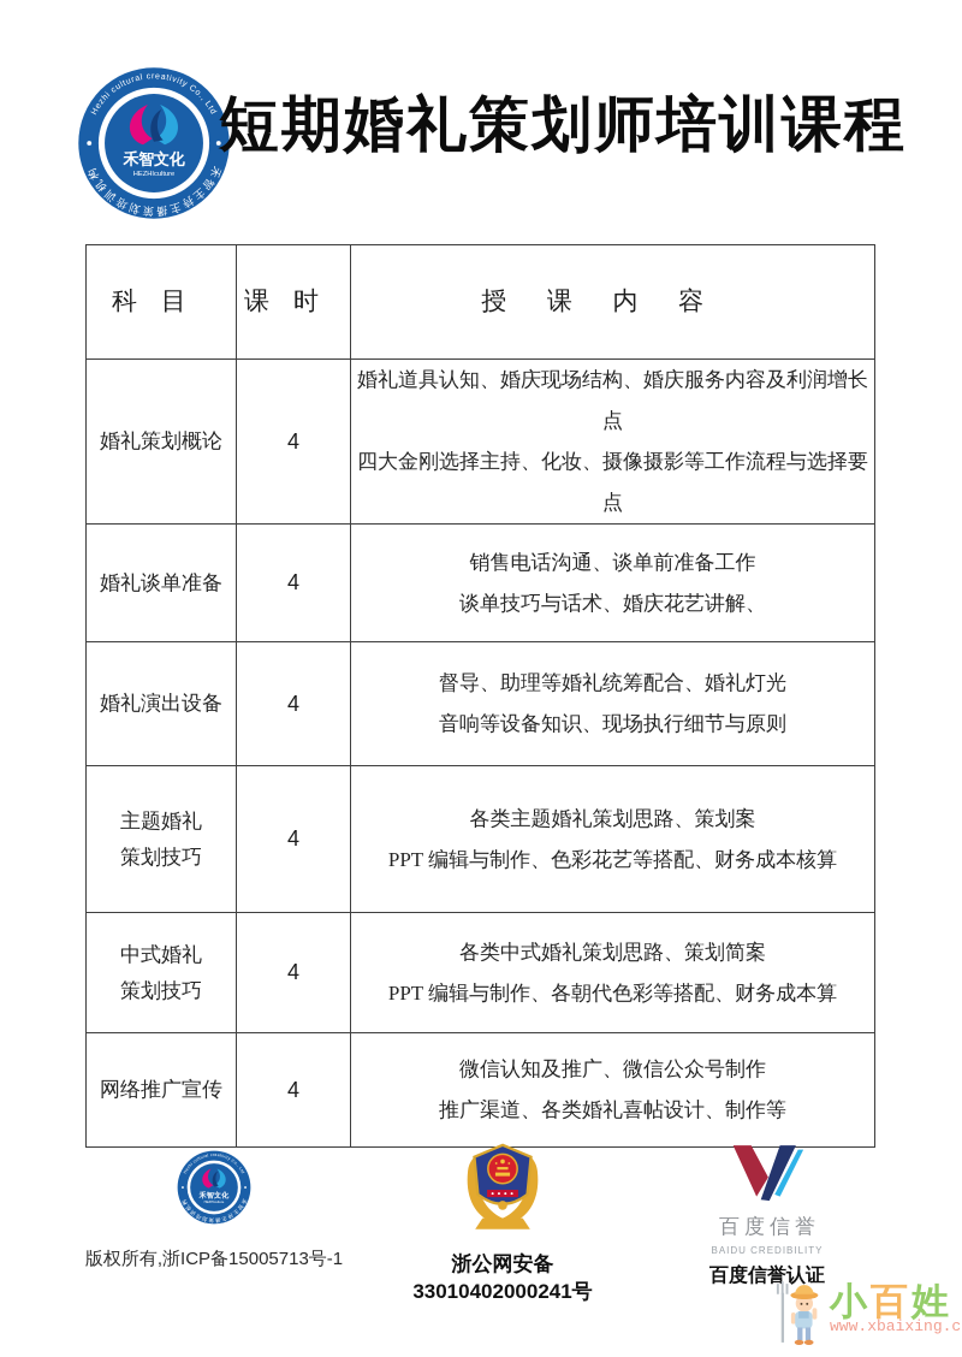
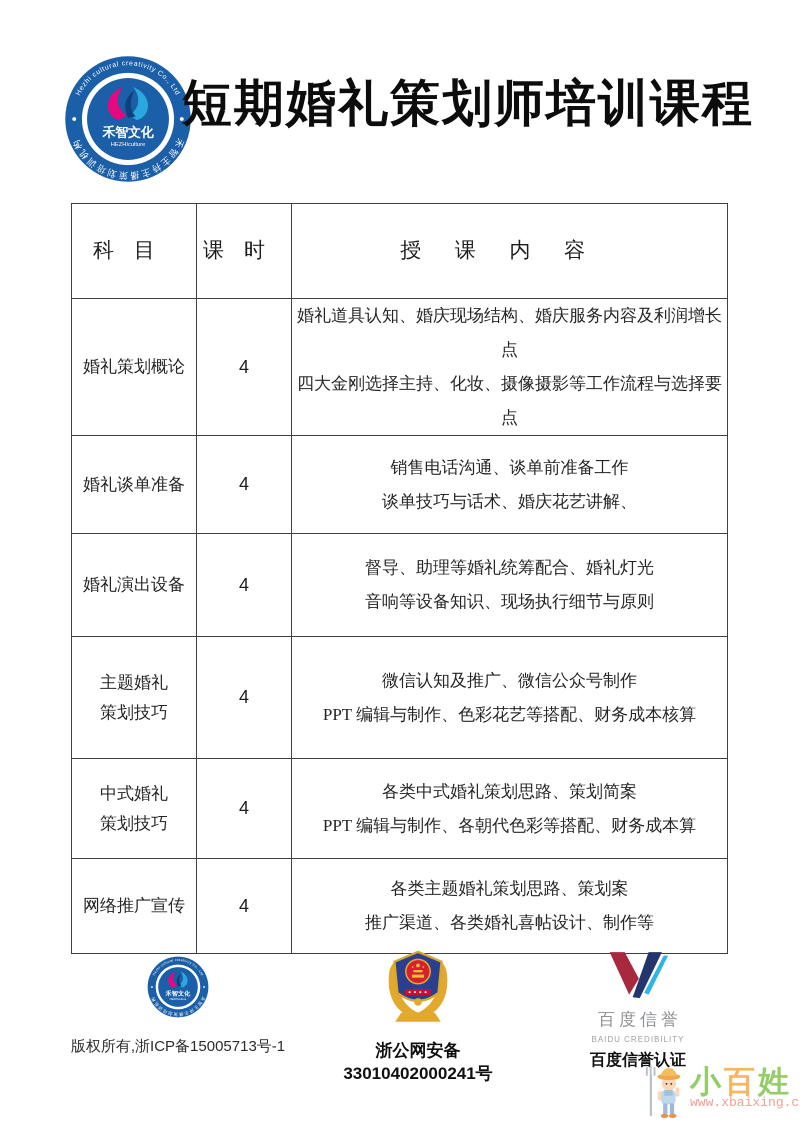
  短期婚礼策划师培训课程
  科目	课时	授课内容
  婚礼策划概论	4	婚礼道具认知、婚庆现场结构、婚庆服务内容及利润增长点四大金刚选择主持、化妆、摄像摄影等工作流程与选择要点
  婚礼谈单准备	4	销售电话沟通、谈单前准备工作谈单技巧与话术、婚庆花艺讲解、
  婚礼演出设备	4	督导、助理等婚礼统筹配合、婚礼灯光音响等设备知识、现场执行细节与原则
- 主题婚礼策划技巧	4	各类主题婚礼策划思路、策划案PPT 编辑与制作、色彩花艺等搭配、财务成本核算
+ 主题婚礼策划技巧	4	微信认知及推广、微信公众号制作PPT 编辑与制作、色彩花艺等搭配、财务成本核算
  中式婚礼策划技巧	4	各类中式婚礼策划思路、策划简案PPT 编辑与制作、各朝代色彩等搭配、财务成本算
- 网络推广宣传	4	微信认知及推广、微信公众号制作推广渠道、各类婚礼喜帖设计、制作等
+ 网络推广宣传	4	各类主题婚礼策划思路、策划案推广渠道、各类婚礼喜帖设计、制作等
  版权所有,浙ICP备15005713号-1
  浙公网安备 33010402000241号
  百度信誉
  BAIDU CREDIBILITY
  百度信誉认证
  小百姓
  www.xbaixing.c
